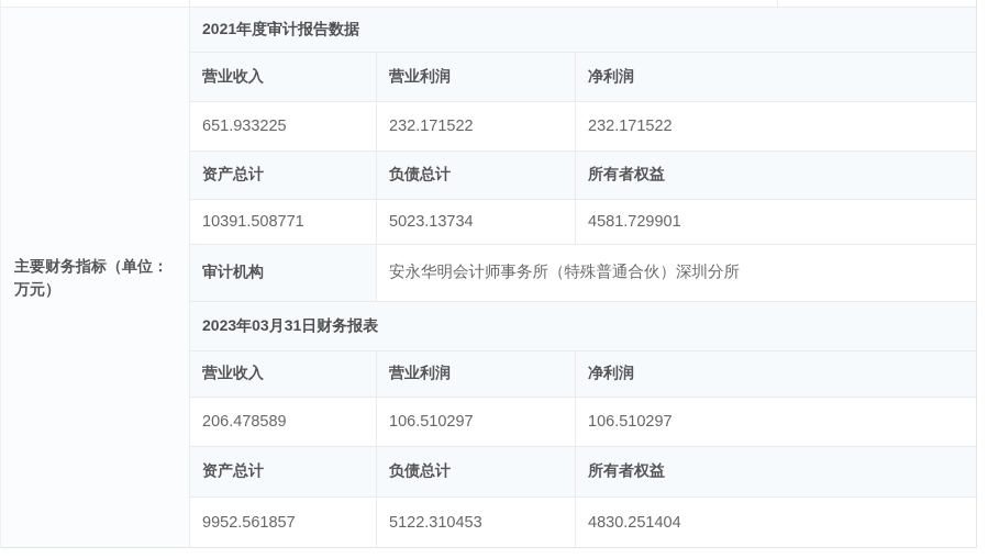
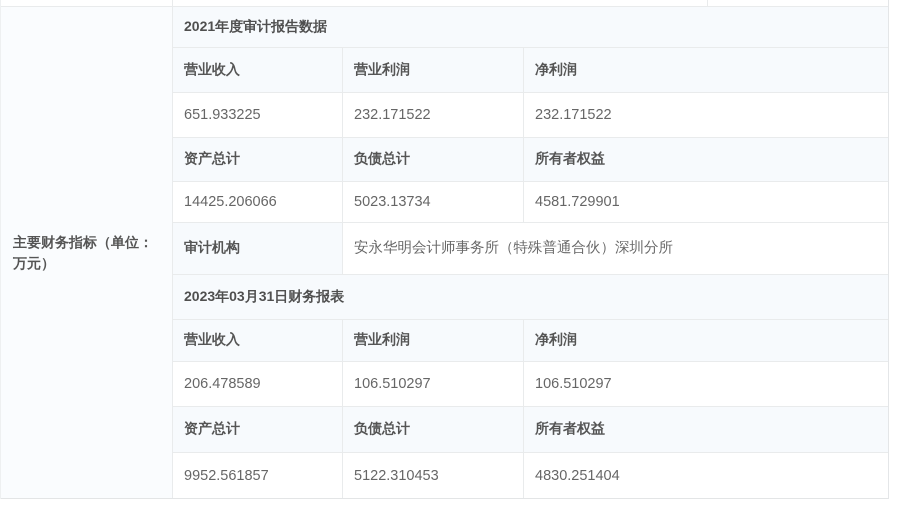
  主要财务指标（单位：万元）
  2021年度审计报告数据
  营业收入
  营业利润
  净利润
  651.933225
  232.171522
  232.171522
  资产总计
  负债总计
  所有者权益
- 10391.508771
+ 14425.206066
  5023.13734
  4581.729901
  审计机构
  安永华明会计师事务所（特殊普通合伙）深圳分所
  2023年03月31日财务报表
  营业收入
  营业利润
  净利润
  206.478589
  106.510297
  106.510297
  资产总计
  负债总计
  所有者权益
  9952.561857
  5122.310453
  4830.251404
